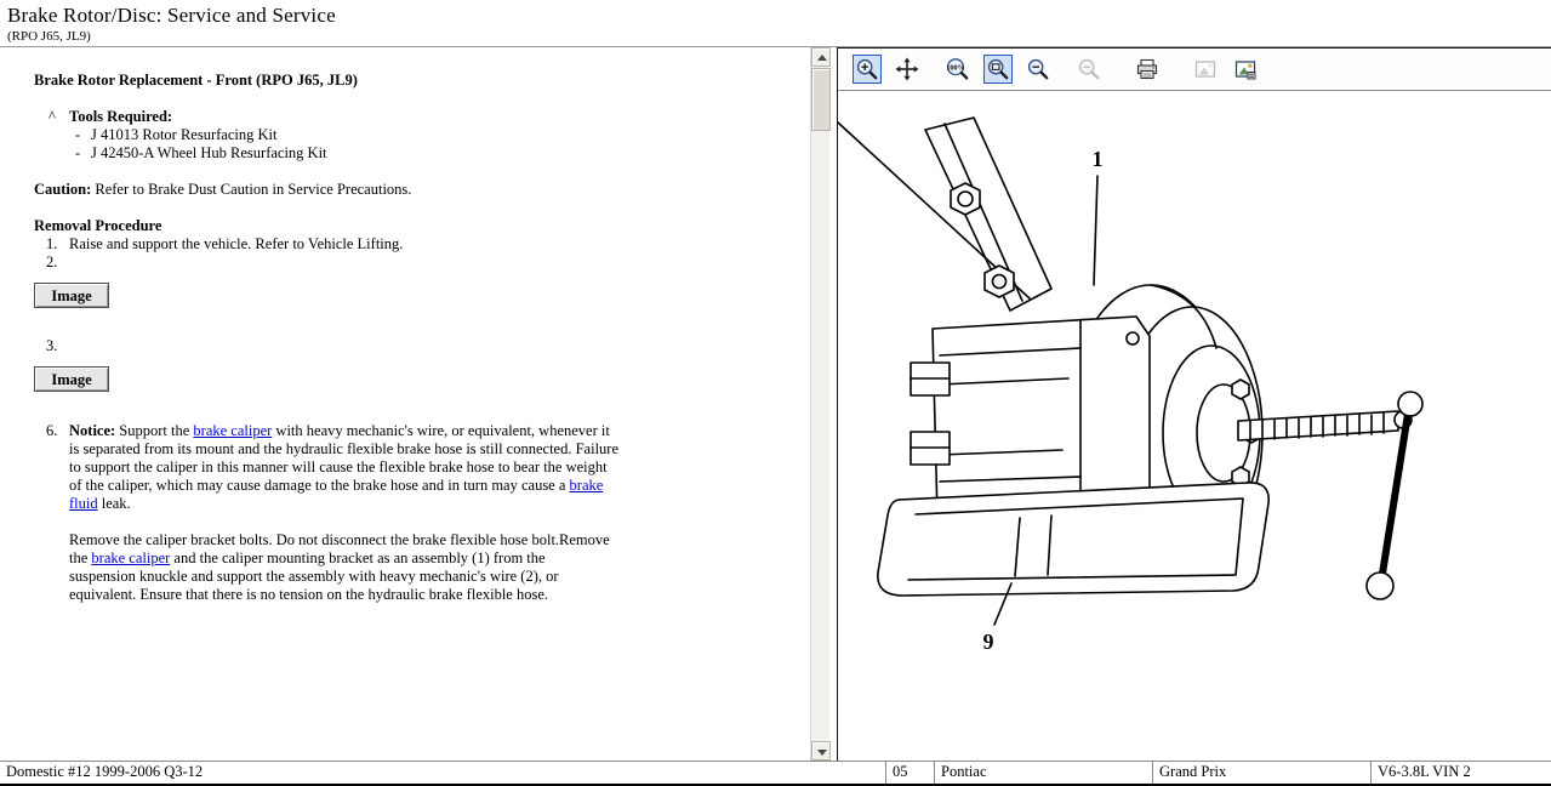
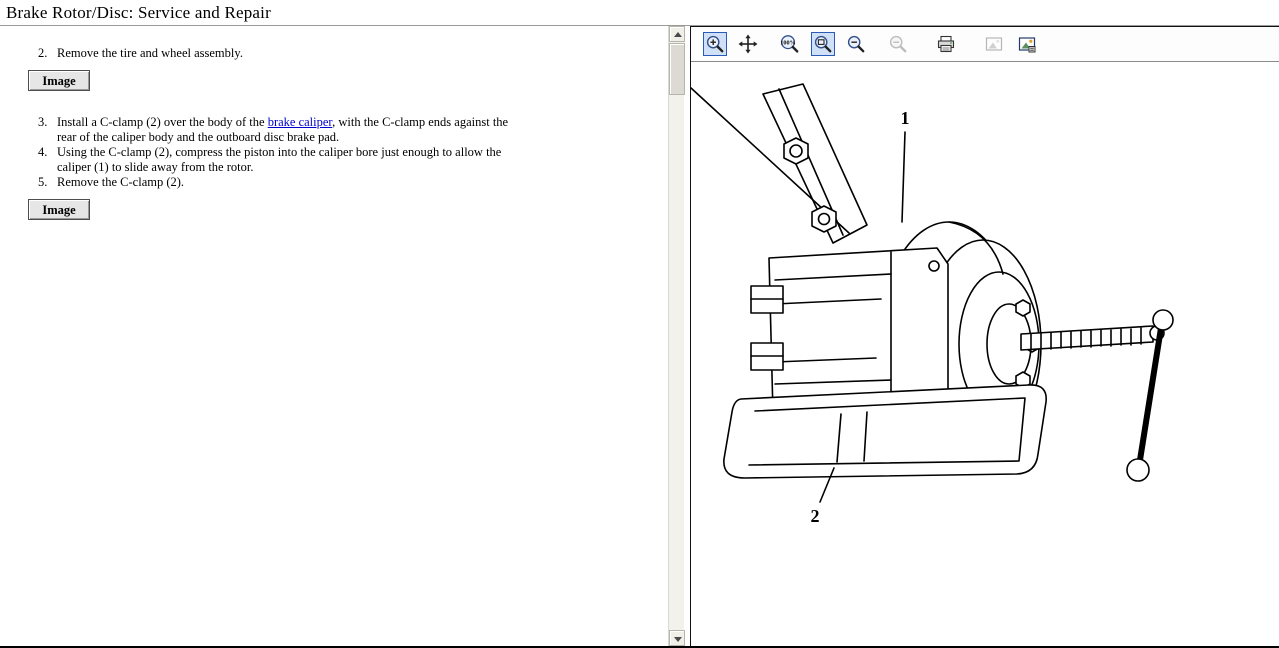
- Brake Rotor/Disc: Service and Service
+ Brake Rotor/Disc: Service and Repair
- (RPO J65, JL9)
- Brake Rotor Replacement - Front (RPO J65, JL9)
- ^ Tools Required:
- - J 41013 Rotor Resurfacing Kit
- - J 42450-A Wheel Hub Resurfacing Kit
- Caution: Refer to Brake Dust Caution in Service Precautions.
- Removal Procedure
- 1.
- Raise and support the vehicle. Refer to Vehicle Lifting.
  2.
+ Remove the tire and wheel assembly.
  Image
  3.
+ Install a C-clamp (2) over the body of the brake caliper, with the C-clamp ends against the rear of the caliper body and the outboard disc brake pad.
+ 4.
+ Using the C-clamp (2), compress the piston into the caliper bore just enough to allow the caliper (1) to slide away from the rotor.
+ 5.
+ Remove the C-clamp (2).
  Image
- 6.
- Notice: Support the brake caliper with heavy mechanic's wire, or equivalent, whenever it is separated from its mount and the hydraulic flexible brake hose is still connected. Failure to support the caliper in this manner will cause the flexible brake hose to bear the weight of the caliper, which may cause damage to the brake hose and in turn may cause a brake fluid leak.
- Remove the caliper bracket bolts. Do not disconnect the brake flexible hose bolt.Remove the brake caliper and the caliper mounting bracket as an assembly (1) from the suspension knuckle and support the assembly with heavy mechanic's wire (2), or equivalent. Ensure that there is no tension on the hydraulic brake flexible hose.
  1
- 9
+ 2
- Domestic #12 1999-2006 Q3-12
- 05
- Pontiac
- Grand Prix
- V6-3.8L VIN 2
